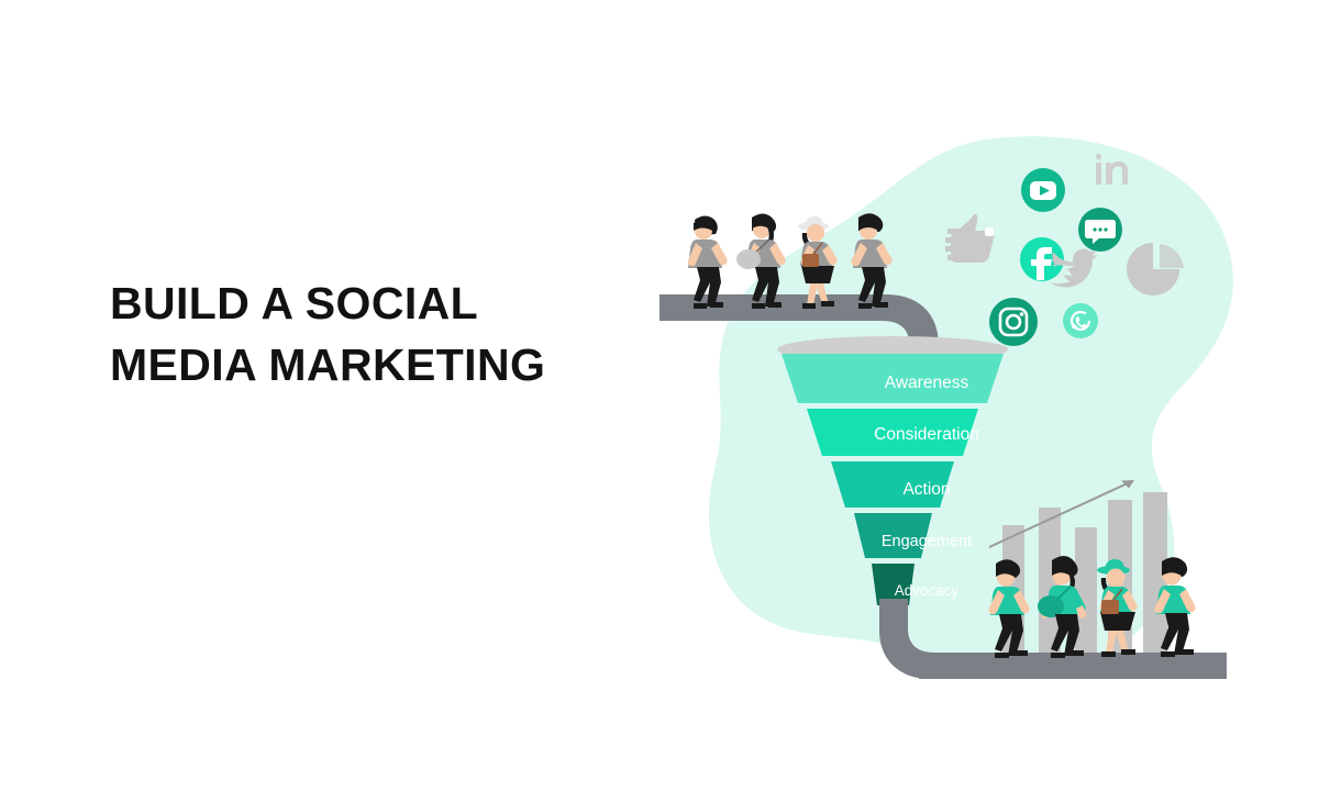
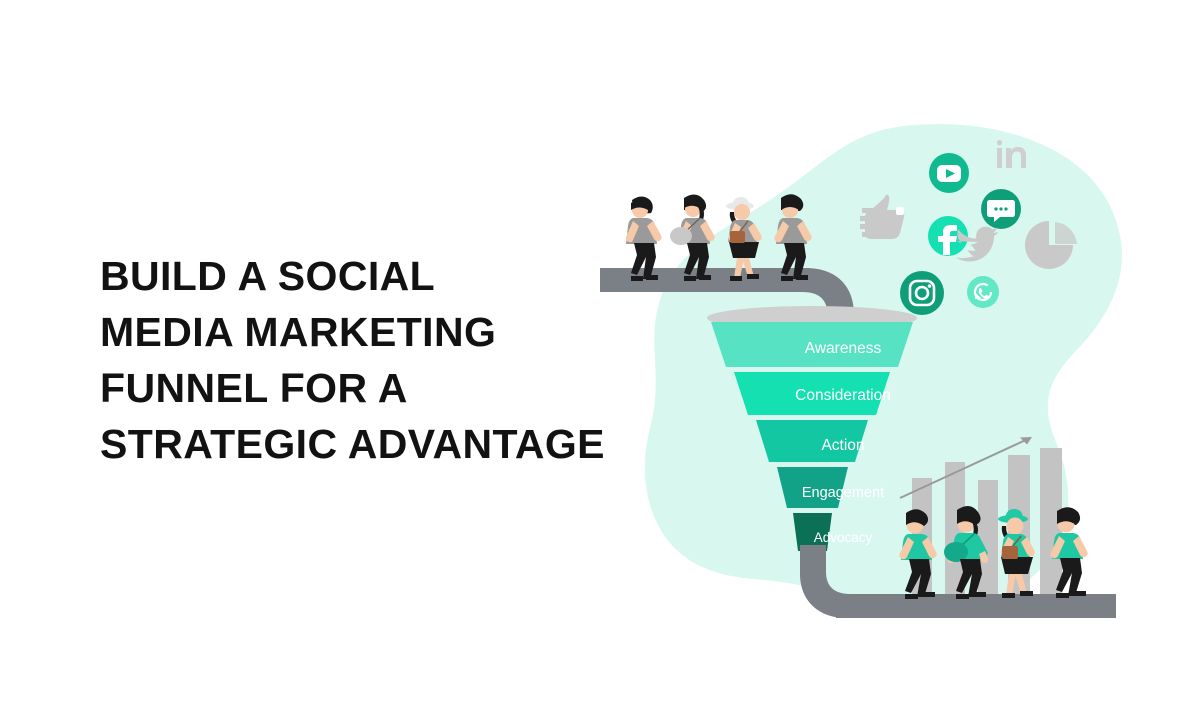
  BUILD A SOCIAL
  MEDIA MARKETING
+ FUNNEL FOR A
+ STRATEGIC ADVANTAGE
  Awareness
  Consideration
  Action
  Engagement
  Advocacy
